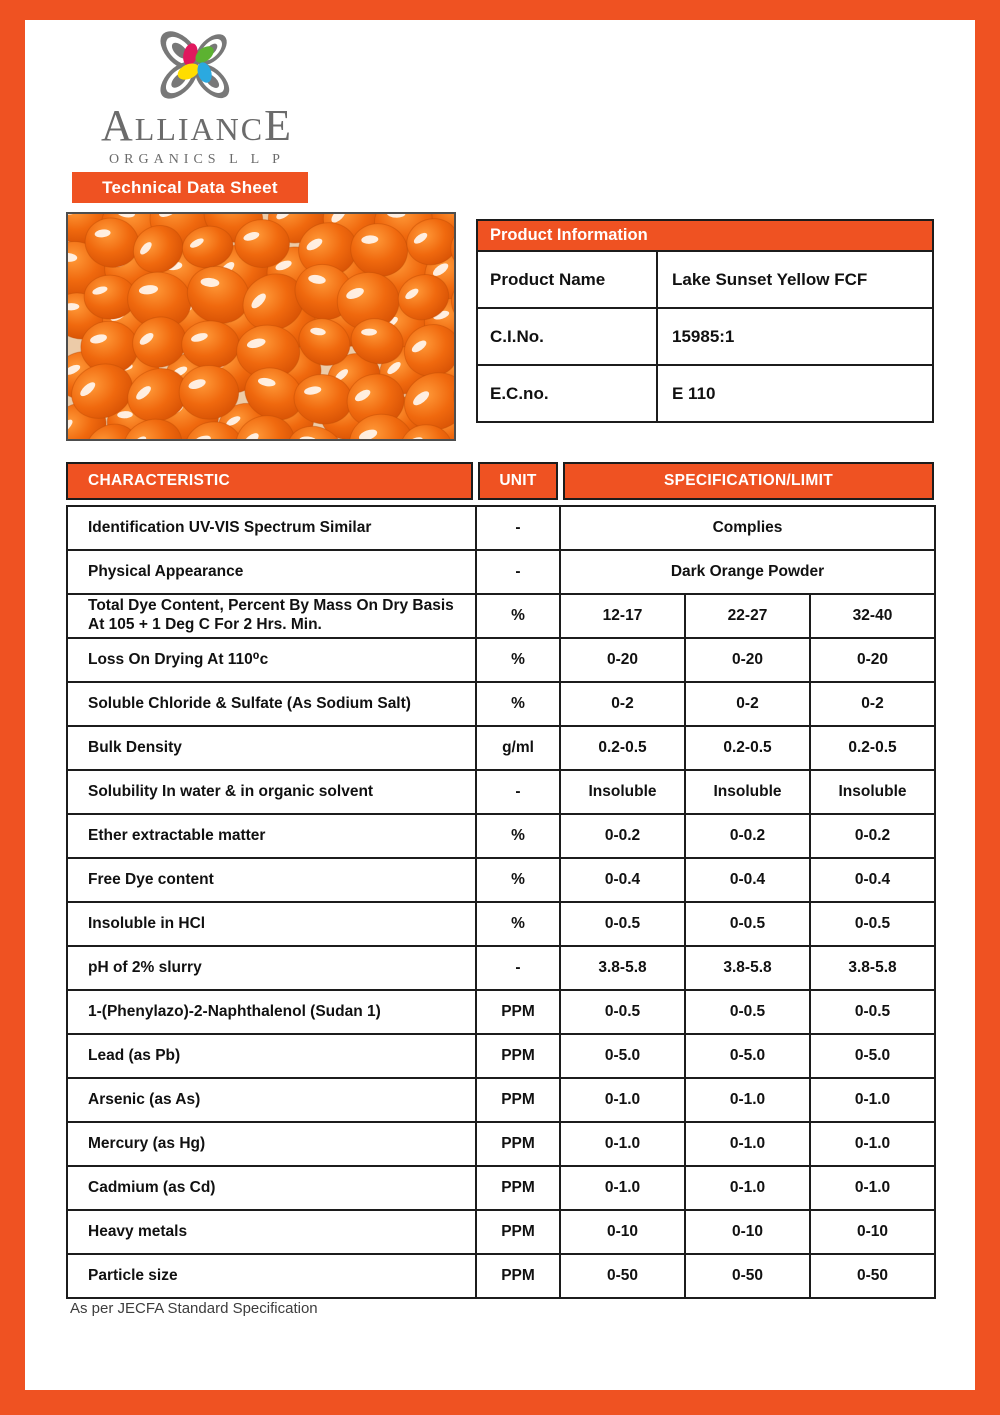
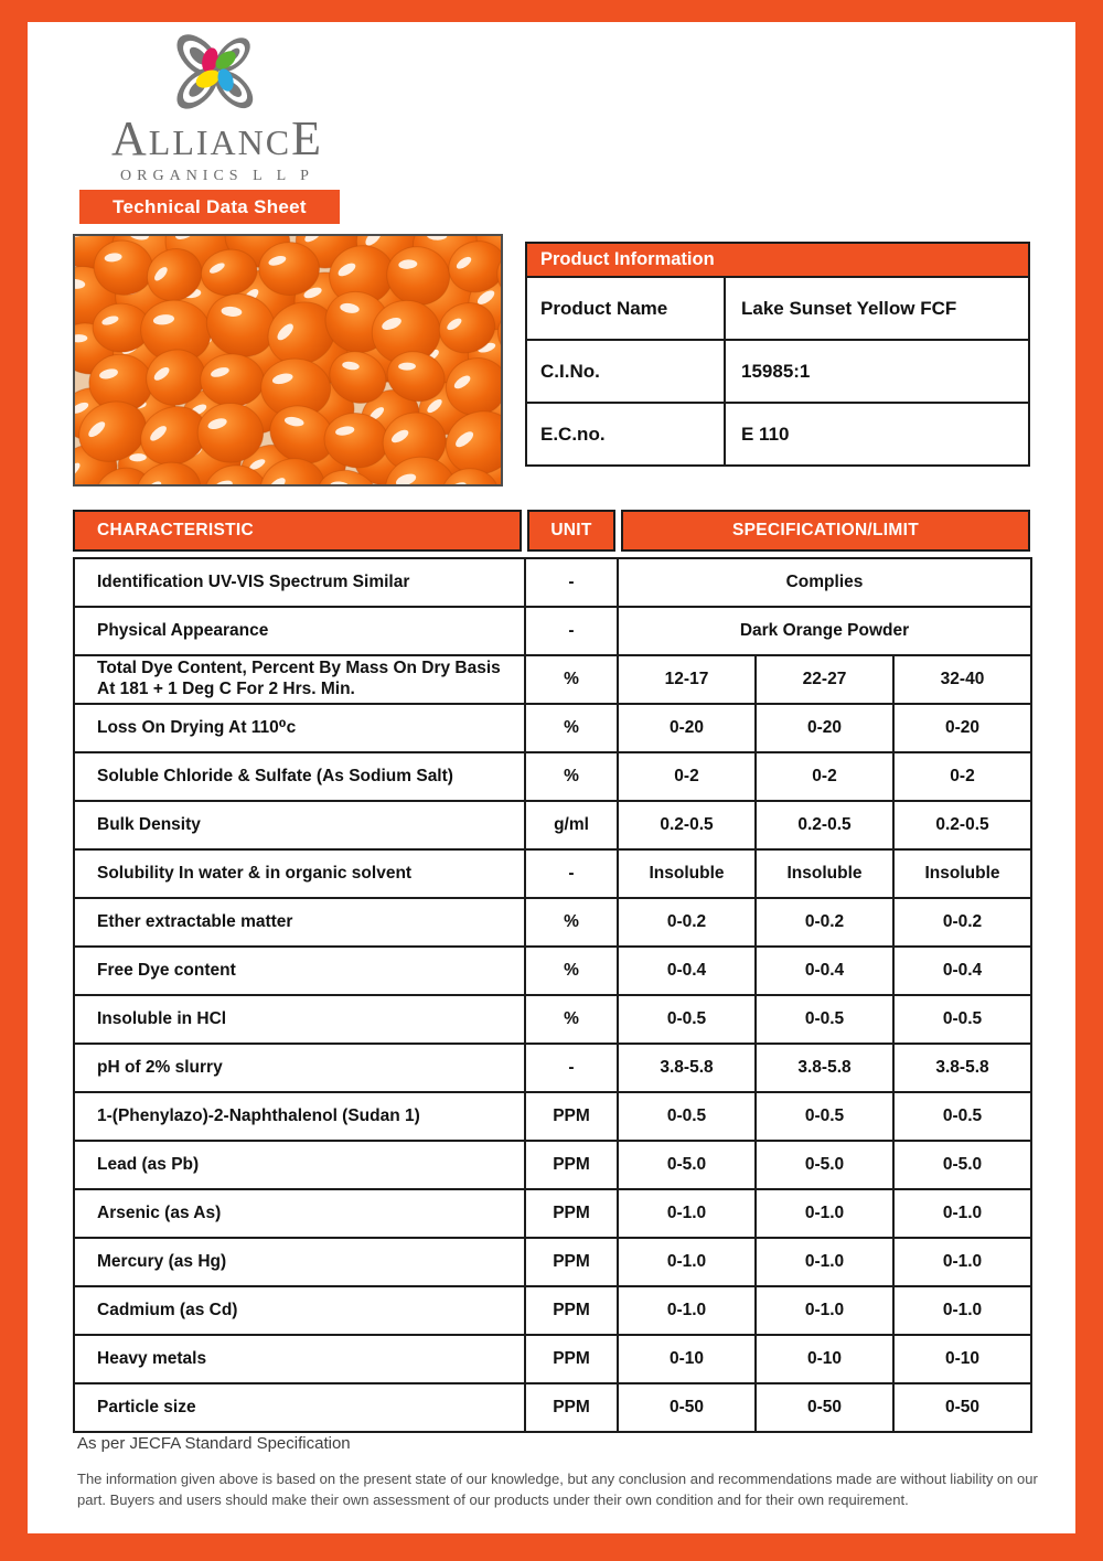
  ALLIANCE
  ORGANICS L L P
  Technical Data Sheet
  Product Information
  Product Name
  Lake Sunset Yellow FCF
  C.I.No.
  15985:1
  E.C.no.
  E 110
  CHARACTERISTIC
  UNIT
  SPECIFICATION/LIMIT
  Identification UV-VIS Spectrum Similar	-	Complies
  Physical Appearance	-	Dark Orange Powder
- Total Dye Content, Percent By Mass On Dry Basis At 105 + 1 Deg C For 2 Hrs. Min.	%	12-17	22-27	32-40
+ Total Dye Content, Percent By Mass On Dry Basis At 181 + 1 Deg C For 2 Hrs. Min.	%	12-17	22-27	32-40
  Loss On Drying At 110⁰c	%	0-20	0-20	0-20
  Soluble Chloride & Sulfate (As Sodium Salt)	%	0-2	0-2	0-2
  Bulk Density	g/ml	0.2-0.5	0.2-0.5	0.2-0.5
  Solubility In water & in organic solvent	-	Insoluble	Insoluble	Insoluble
  Ether extractable matter	%	0-0.2	0-0.2	0-0.2
  Free Dye content	%	0-0.4	0-0.4	0-0.4
  Insoluble in HCl	%	0-0.5	0-0.5	0-0.5
  pH of 2% slurry	-	3.8-5.8	3.8-5.8	3.8-5.8
  1-(Phenylazo)-2-Naphthalenol (Sudan 1)	PPM	0-0.5	0-0.5	0-0.5
  Lead (as Pb)	PPM	0-5.0	0-5.0	0-5.0
  Arsenic (as As)	PPM	0-1.0	0-1.0	0-1.0
  Mercury (as Hg)	PPM	0-1.0	0-1.0	0-1.0
  Cadmium (as Cd)	PPM	0-1.0	0-1.0	0-1.0
  Heavy metals	PPM	0-10	0-10	0-10
  Particle size	PPM	0-50	0-50	0-50
  As per JECFA Standard Specification
+ The information given above is based on the present state of our knowledge, but any conclusion and recommendations made are without liability on our part. Buyers and users should make their own assessment of our products under their own condition and for their own requirement.
